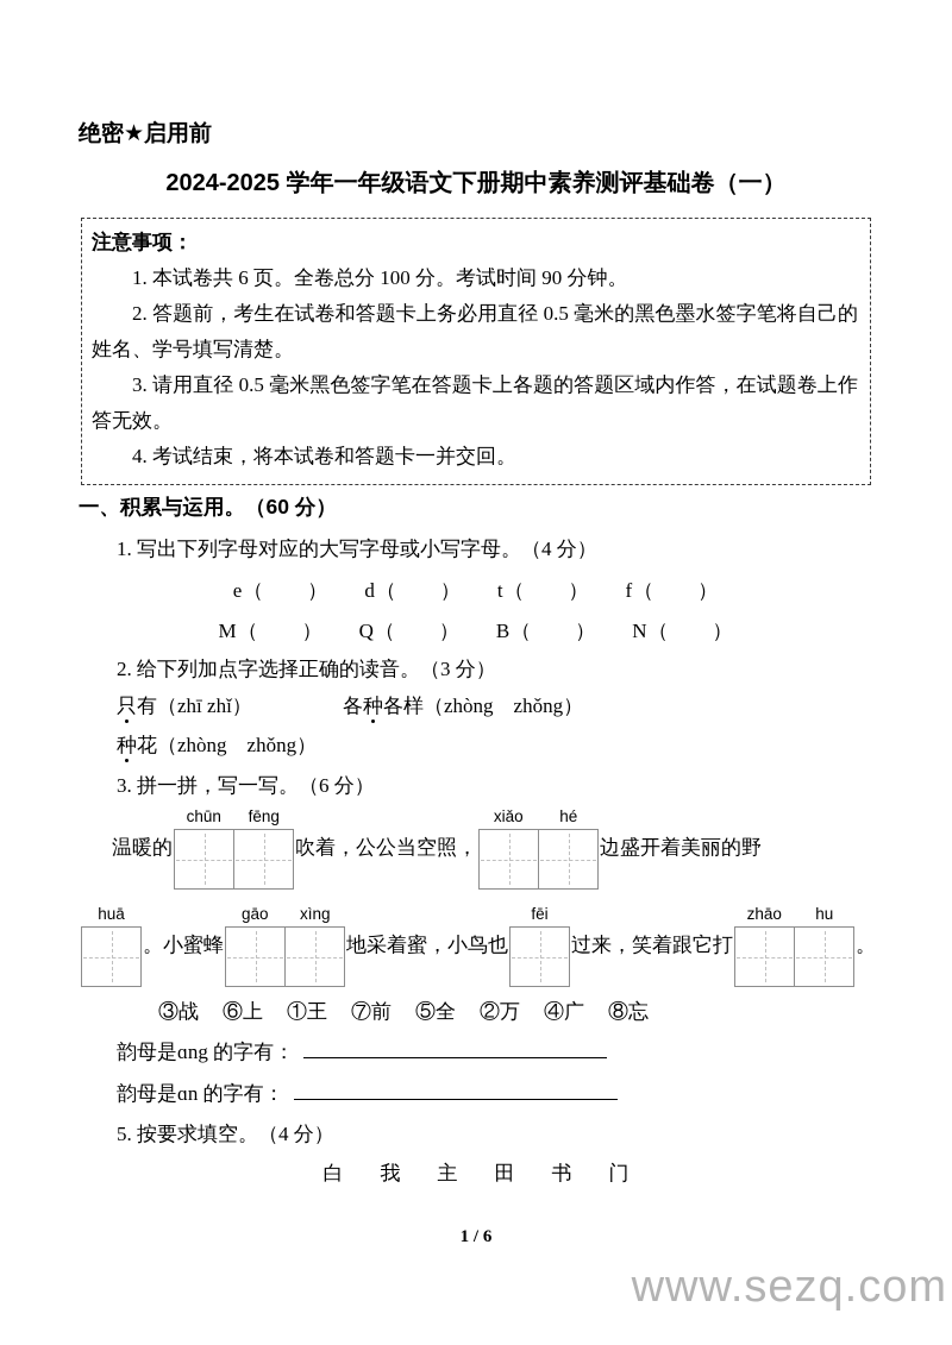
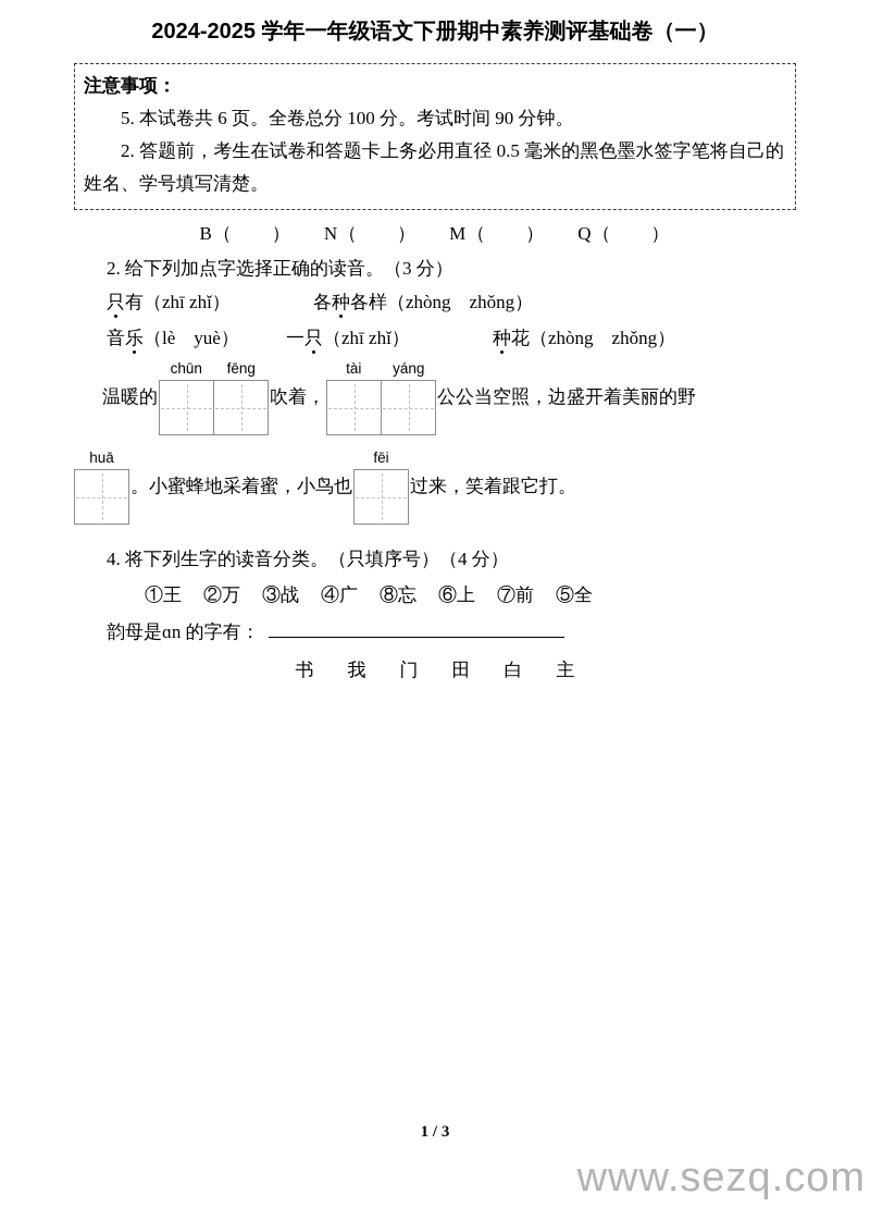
- 绝密★启用前
  2024-2025 学年一年级语文下册期中素养测评基础卷（一）
  注意事项：
- 1. 本试卷共 6 页。全卷总分 100 分。考试时间 90 分钟。
+ 5. 本试卷共 6 页。全卷总分 100 分。考试时间 90 分钟。
  2. 答题前，考生在试卷和答题卡上务必用直径 0.5 毫米的黑色墨水签字笔将自己的姓名、学号填写清楚。
- 3. 请用直径 0.5 毫米黑色签字笔在答题卡上各题的答题区域内作答，在试题卷上作答无效。
- 4. 考试结束，将本试卷和答题卡一并交回。
- 一、积累与运用。（60 分）
- 1. 写出下列字母对应的大写字母或小写字母。（4 分）
- e（ ）
- d（ ）
- t（ ）
- f（ ）
- M（ ）
+ B（ ）
- Q（ ）
+ N（ ）
- B（ ）
+ M（ ）
- N（ ）
+ Q（ ）
  2. 给下列加点字选择正确的读音。（3 分）
  只有（zhī zhǐ）
  各种各样（zhòng zhǒng）
+ 音乐（lè yuè）
+ 一只（zhī zhǐ）
  种花（zhòng zhǒng）
- 3. 拼一拼，写一写。（6 分）
  温暖的
  chūn
  fēng
  吹着，
+ tài
+ yáng
  公公当空照，
- xiǎo
- hé
  边盛开着美丽的野
  huā
  。小蜜蜂
- gāo
- xìng
  地采着蜜，小鸟也
  fēi
  过来，笑着跟它打
- zhāo
- hu
  。
+ 4. 将下列生字的读音分类。（只填序号）（4 分）
- ③战
+ ①王
- ⑥上
+ ②万
- ①王
+ ③战
- ⑦前
+ ④广
- ⑤全
+ ⑧忘
- ②万
+ ⑥上
- ④广
+ ⑦前
- ⑧忘
+ ⑤全
- 韵母是ɑng 的字有：
  韵母是ɑn 的字有：
- 5. 按要求填空。（4 分）
- 白
+ 书
  我
- 主
+ 门
  田
- 书
+ 白
- 门
+ 主
- 1 / 6
+ 1 / 3
  www.sezq.com
